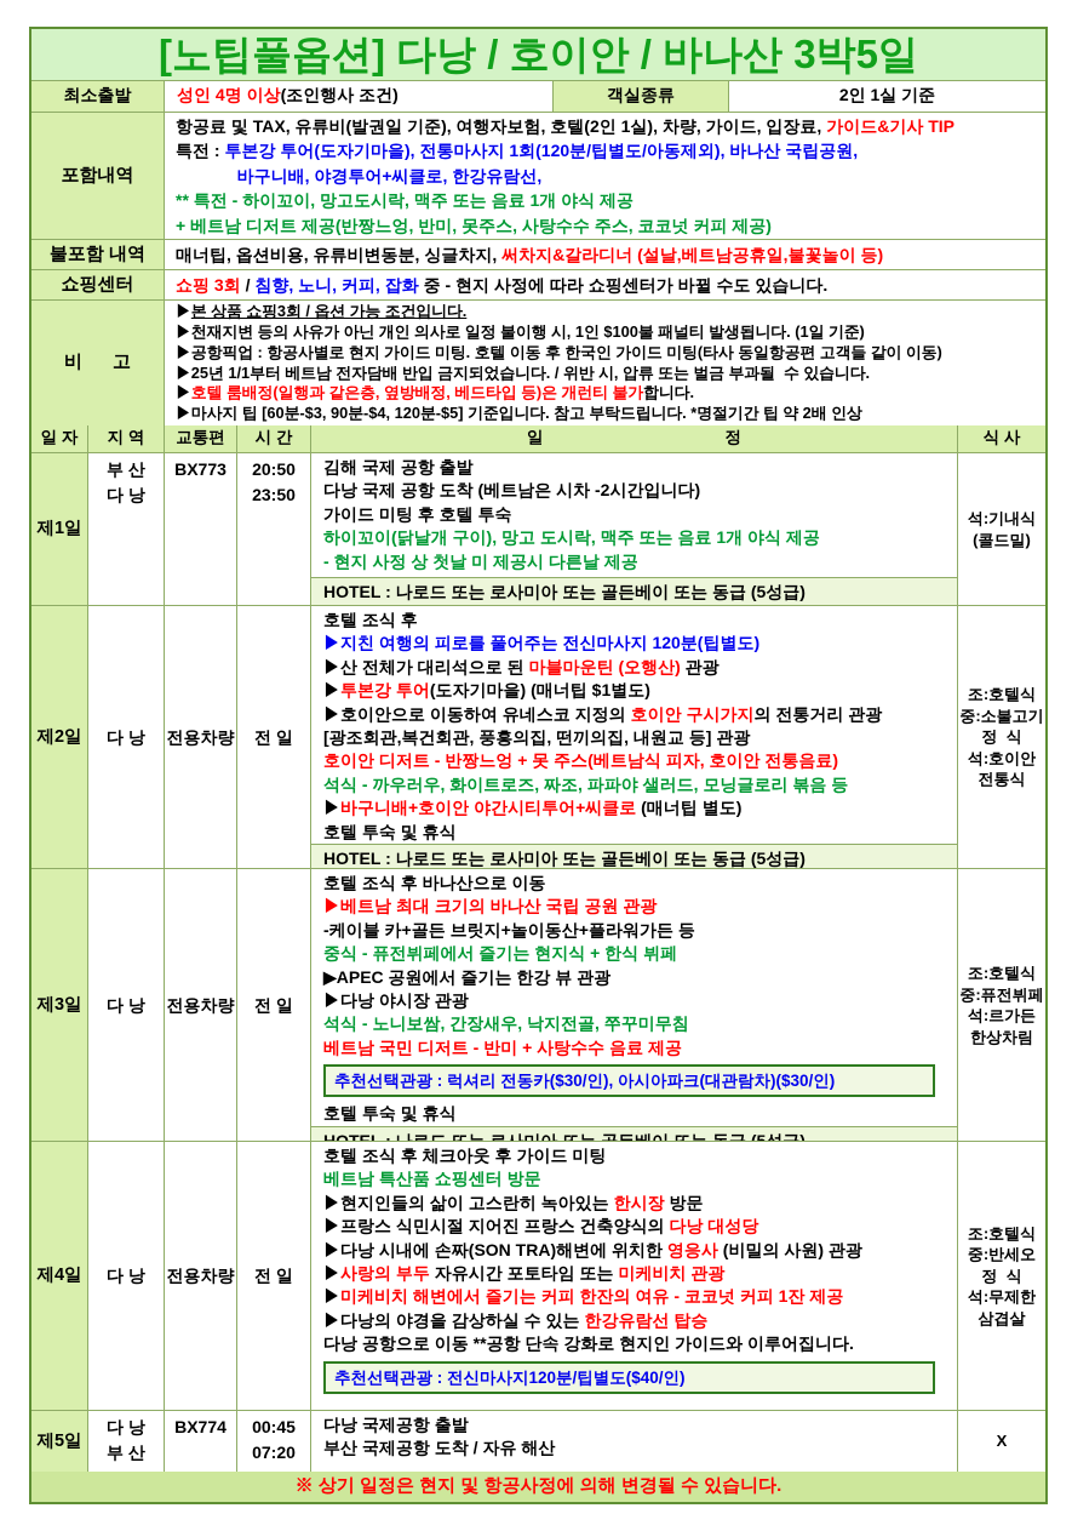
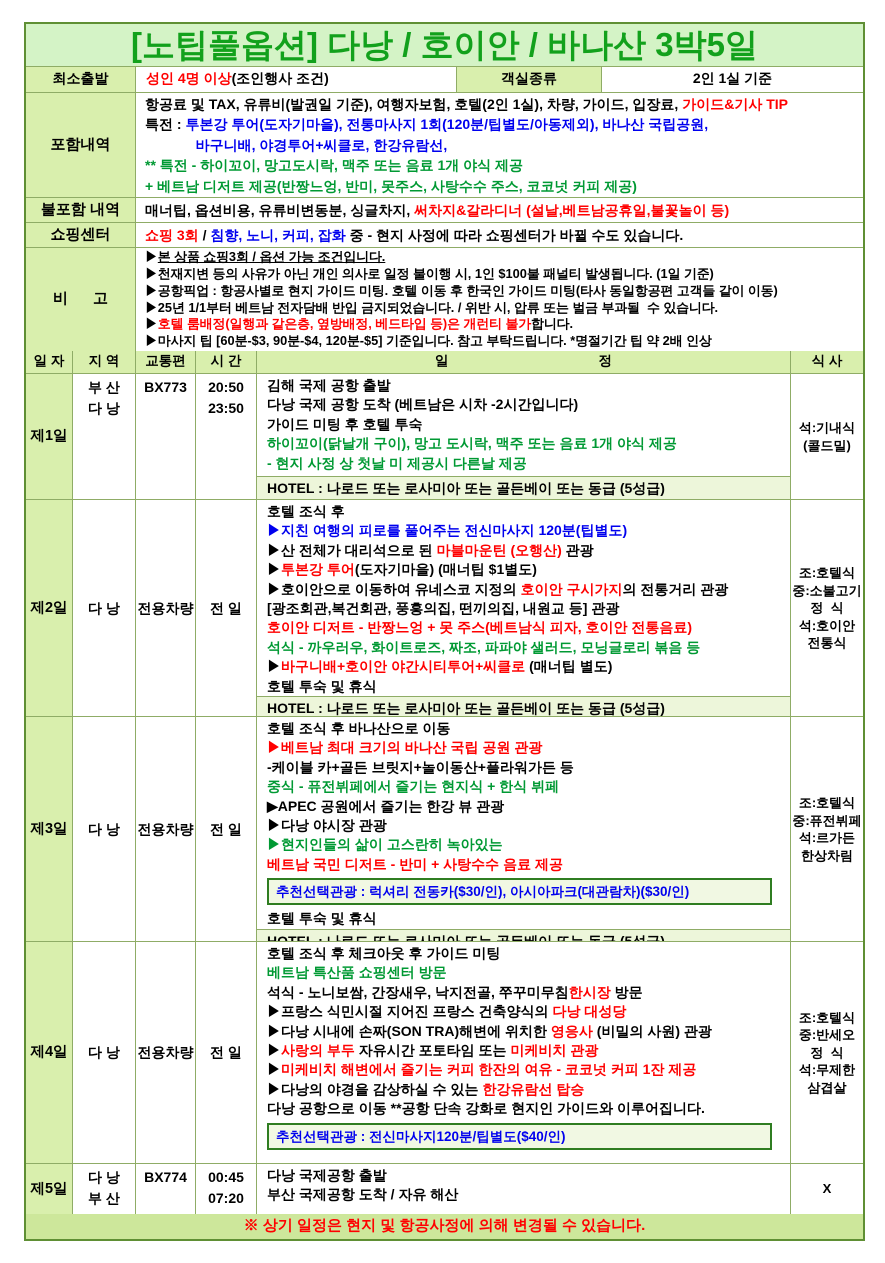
  [노팁풀옵션] 다낭 / 호이안 / 바나산 3박5일
  최소출발
  성인 4명 이상
  (조인행사 조건)
  객실종류
  2인 1실 기준
  포함내역
  항공료 및 TAX, 유류비(발권일 기준), 여행자보험, 호텔(2인 1실), 차량, 가이드, 입장료, 가이드&기사 TIP
  특전 : 투본강 투어(도자기마을), 전통마사지 1회(120분/팁별도/아동제외), 바나산 국립공원,
  바구니배, 야경투어+씨클로, 한강유람선,
  ** 특전 - 하이꼬이, 망고도시락, 맥주 또는 음료 1개 야식 제공
  + 베트남 디저트 제공(반짱느엉, 반미, 못주스, 사탕수수 주스, 코코넛 커피 제공)
  불포함 내역
  매너팁, 옵션비용, 유류비변동분, 싱글차지, 써차지&갈라디너 (설날,베트남공휴일,불꽃놀이 등)
  쇼핑센터
  쇼핑 3회 / 침향, 노니, 커피, 잡화 중 - 현지 사정에 따라 쇼핑센터가 바뀔 수도 있습니다.
  비 고
  ▶본 상품 쇼핑3회 / 옵션 가능 조건입니다.
  ▶천재지변 등의 사유가 아닌 개인 의사로 일정 불이행 시, 1인 $100불 패널티 발생됩니다. (1일 기준)
  ▶공항픽업 : 항공사별로 현지 가이드 미팅. 호텔 이동 후 한국인 가이드 미팅(타사 동일항공편 고객들 같이 이동)
  ▶25년 1/1부터 베트남 전자담배 반입 금지되었습니다. / 위반 시, 압류 또는 벌금 부과될 수 있습니다.
  ▶호텔 룸배정(일행과 같은층, 옆방배정, 베드타입 등)은 개런티 불가합니다.
  ▶마사지 팁 [60분-$3, 90분-$4, 120분-$5] 기준입니다. 참고 부탁드립니다. *명절기간 팁 약 2배 인상
  일 자
  지 역
  교통편
  시 간
  일 정
  식 사
  제1일
  부 산
  다 낭
  BX773
  20:50
  23:50
  김해 국제 공항 출발
  다낭 국제 공항 도착 (베트남은 시차 -2시간입니다)
  가이드 미팅 후 호텔 투숙
  하이꼬이(닭날개 구이), 망고 도시락, 맥주 또는 음료 1개 야식 제공
  - 현지 사정 상 첫날 미 제공시 다른날 제공
  HOTEL : 나로드 또는 로사미아 또는 골든베이 또는 동급 (5성급)
  석:기내식
  (콜드밀)
  제2일
  다 낭
  전용차량
  전 일
  호텔 조식 후
  ▶지친 여행의 피로를 풀어주는 전신마사지 120분(팁별도)
  ▶산 전체가 대리석으로 된 마블마운틴 (오행산) 관광
  ▶투본강 투어(도자기마을) (매너팁 $1별도)
  ▶호이안으로 이동하여 유네스코 지정의 호이안 구시가지의 전통거리 관광
  [광조회관,복건회관, 풍흥의집, 떤끼의집, 내원교 등] 관광
  호이안 디저트 - 반짱느엉 + 못 주스(베트남식 피자, 호이안 전통음료)
  석식 - 까우러우, 화이트로즈, 짜조, 파파야 샐러드, 모닝글로리 볶음 등
  ▶바구니배+호이안 야간시티투어+씨클로 (매너팁 별도)
  호텔 투숙 및 휴식
  HOTEL : 나로드 또는 로사미아 또는 골든베이 또는 동급 (5성급)
  조:호텔식
  중:소불고기
  정 식
  석:호이안
  전통식
  제3일
  다 낭
  전용차량
  전 일
  호텔 조식 후 바나산으로 이동
  ▶베트남 최대 크기의 바나산 국립 공원 관광
  -케이블 카+골든 브릿지+놀이동산+플라워가든 등
  중식 - 퓨전뷔페에서 즐기는 현지식 + 한식 뷔페
  ▶APEC 공원에서 즐기는 한강 뷰 관광
  ▶다낭 야시장 관광
- 석식 - 노니보쌈, 간장새우, 낙지전골, 쭈꾸미무침
+ ▶현지인들의 삶이 고스란히 녹아있는
  베트남 국민 디저트 - 반미 + 사탕수수 음료 제공
  추천선택관광 : 럭셔리 전동카($30/인), 아시아파크(대관람차)($30/인)
  호텔 투숙 및 휴식
  HOTEL : 나로드 또는 로사미아 또는 골든베이 또는 동급 (5성급)
  조:호텔식
  중:퓨전뷔페
  석:르가든
  한상차림
  제4일
  다 낭
  전용차량
  전 일
  호텔 조식 후 체크아웃 후 가이드 미팅
  베트남 특산품 쇼핑센터 방문
- ▶현지인들의 삶이 고스란히 녹아있는 한시장 방문
+ 석식 - 노니보쌈, 간장새우, 낙지전골, 쭈꾸미무침한시장 방문
  ▶프랑스 식민시절 지어진 프랑스 건축양식의 다낭 대성당
  ▶다낭 시내에 손짜(SON TRA)해변에 위치한 영응사 (비밀의 사원) 관광
  ▶사랑의 부두 자유시간 포토타임 또는 미케비치 관광
  ▶미케비치 해변에서 즐기는 커피 한잔의 여유 - 코코넛 커피 1잔 제공
  ▶다낭의 야경을 감상하실 수 있는 한강유람선 탑승
  다낭 공항으로 이동 **공항 단속 강화로 현지인 가이드와 이루어집니다.
  추천선택관광 : 전신마사지120분/팁별도($40/인)
  조:호텔식
  중:반세오
  정 식
  석:무제한
  삼겹살
  제5일
  다 낭
  부 산
  BX774
  00:45
  07:20
  다낭 국제공항 출발
  부산 국제공항 도착 / 자유 해산
  X
  ※ 상기 일정은 현지 및 항공사정에 의해 변경될 수 있습니다.
